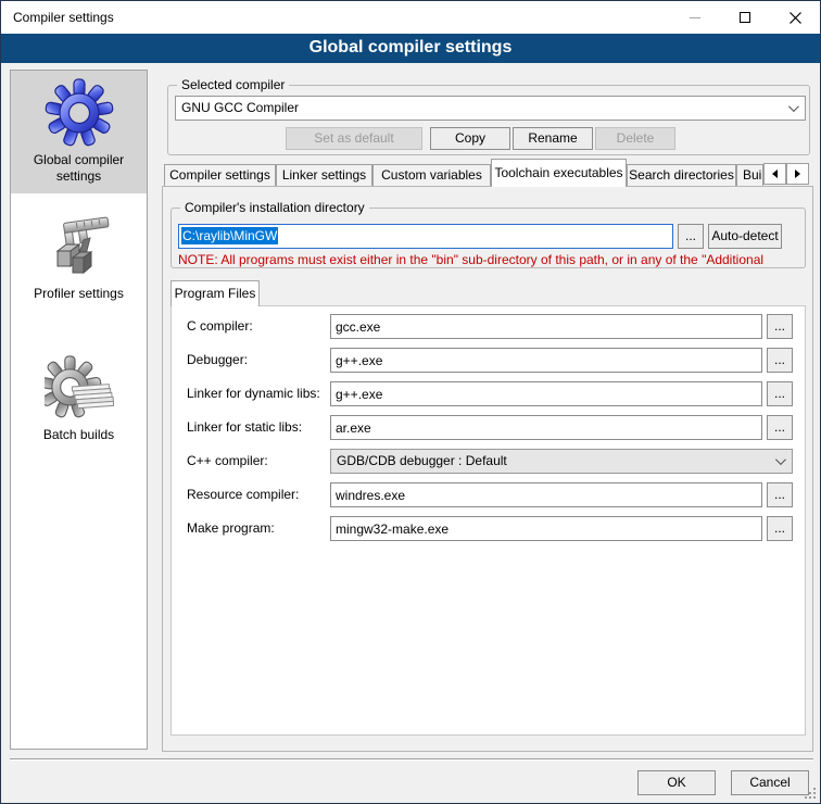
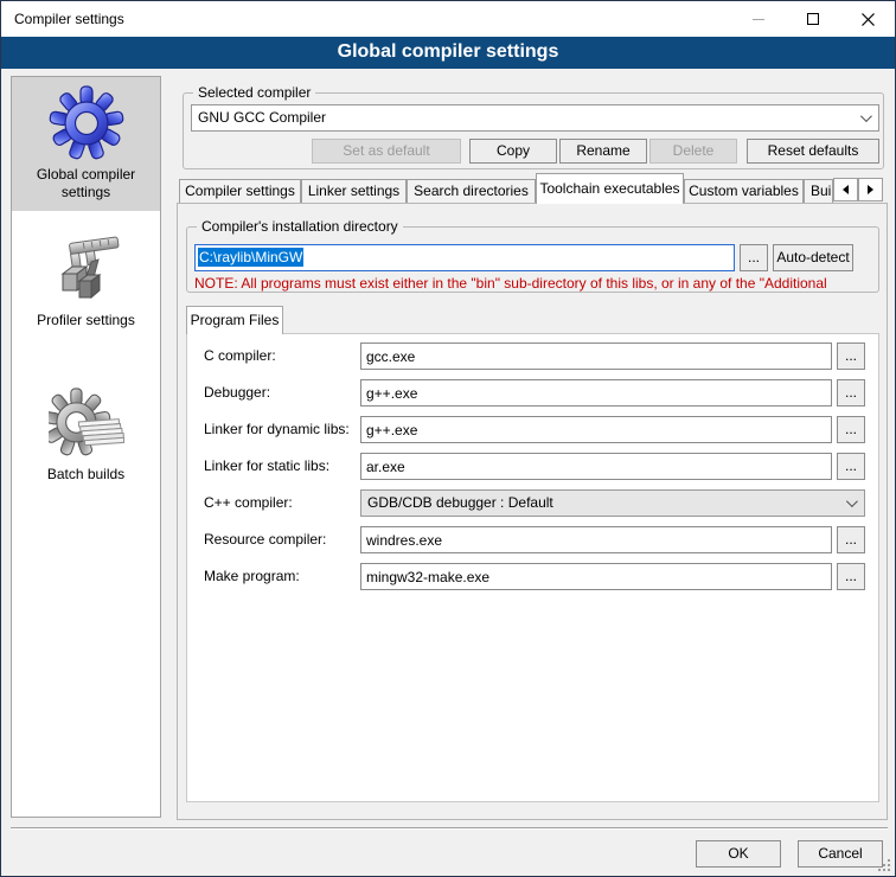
  Compiler settings
  Global compiler settings
  Global compiler settings
  Profiler settings
  Batch builds
  Selected compiler
  GNU GCC Compiler
  Set as default
  Copy
  Rename
  Delete
+ Reset defaults
  Compiler settings
  Linker settings
- Custom variables
+ Search directories
  Toolchain executables
- Search directories
+ Custom variables
  Compiler's installation directory
  C:\raylib\MinGW
  ...
  Auto-detect
- NOTE: All programs must exist either in the "bin" sub-directory of this path, or in any of the "Additional
+ NOTE: All programs must exist either in the "bin" sub-directory of this libs, or in any of the "Additional
  Program Files
  C compiler:
  gcc.exe
  ...
  Debugger:
  g++.exe
  ...
  Linker for dynamic libs:
  g++.exe
  ...
  Linker for static libs:
  ar.exe
  ...
  C++ compiler:
  GDB/CDB debugger : Default
  Resource compiler:
  windres.exe
  ...
  Make program:
  mingw32-make.exe
  ...
  OK
  Cancel
